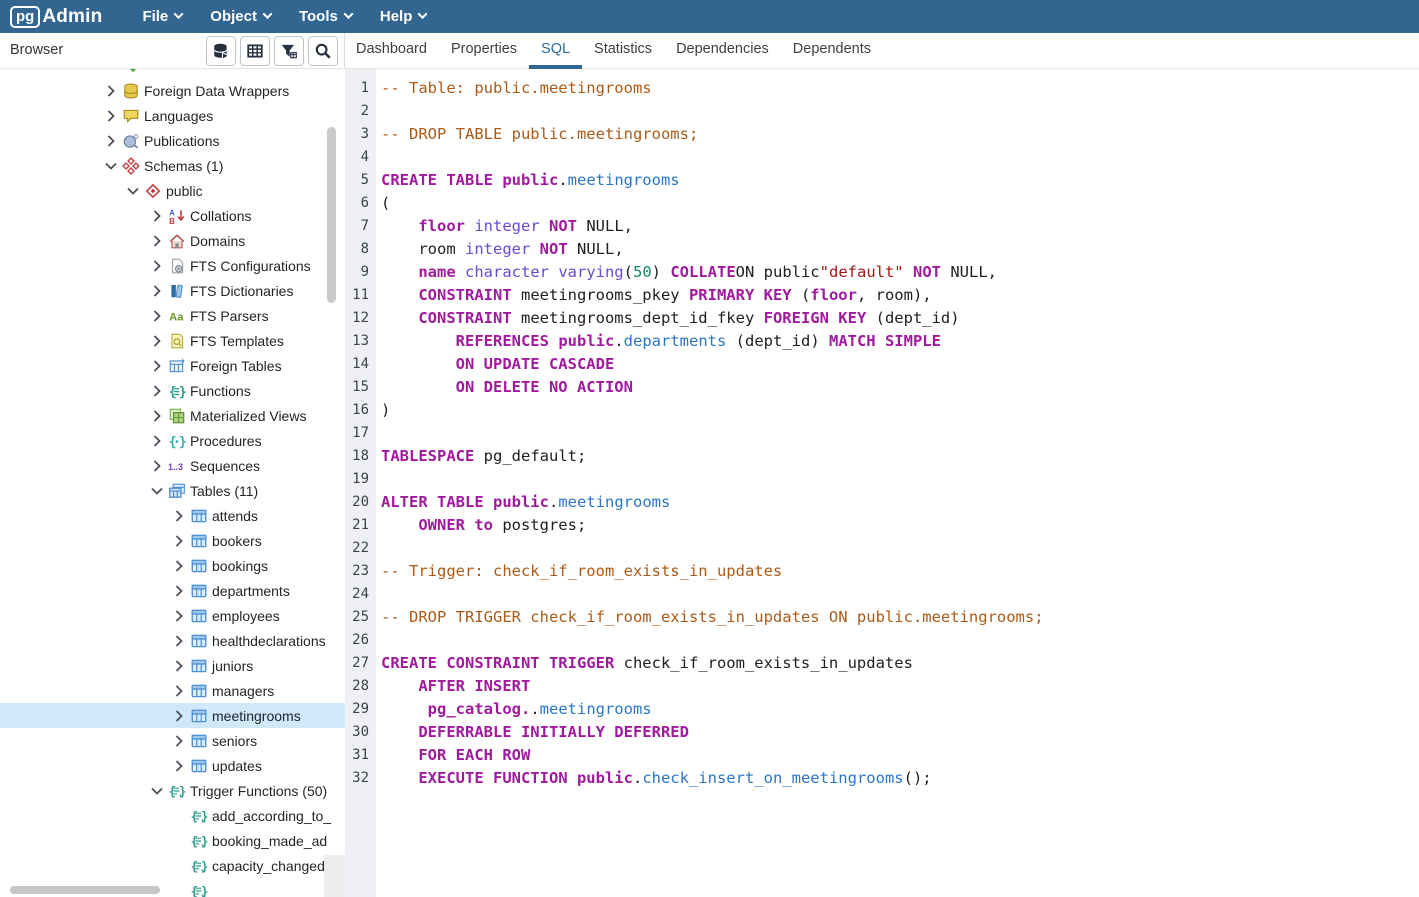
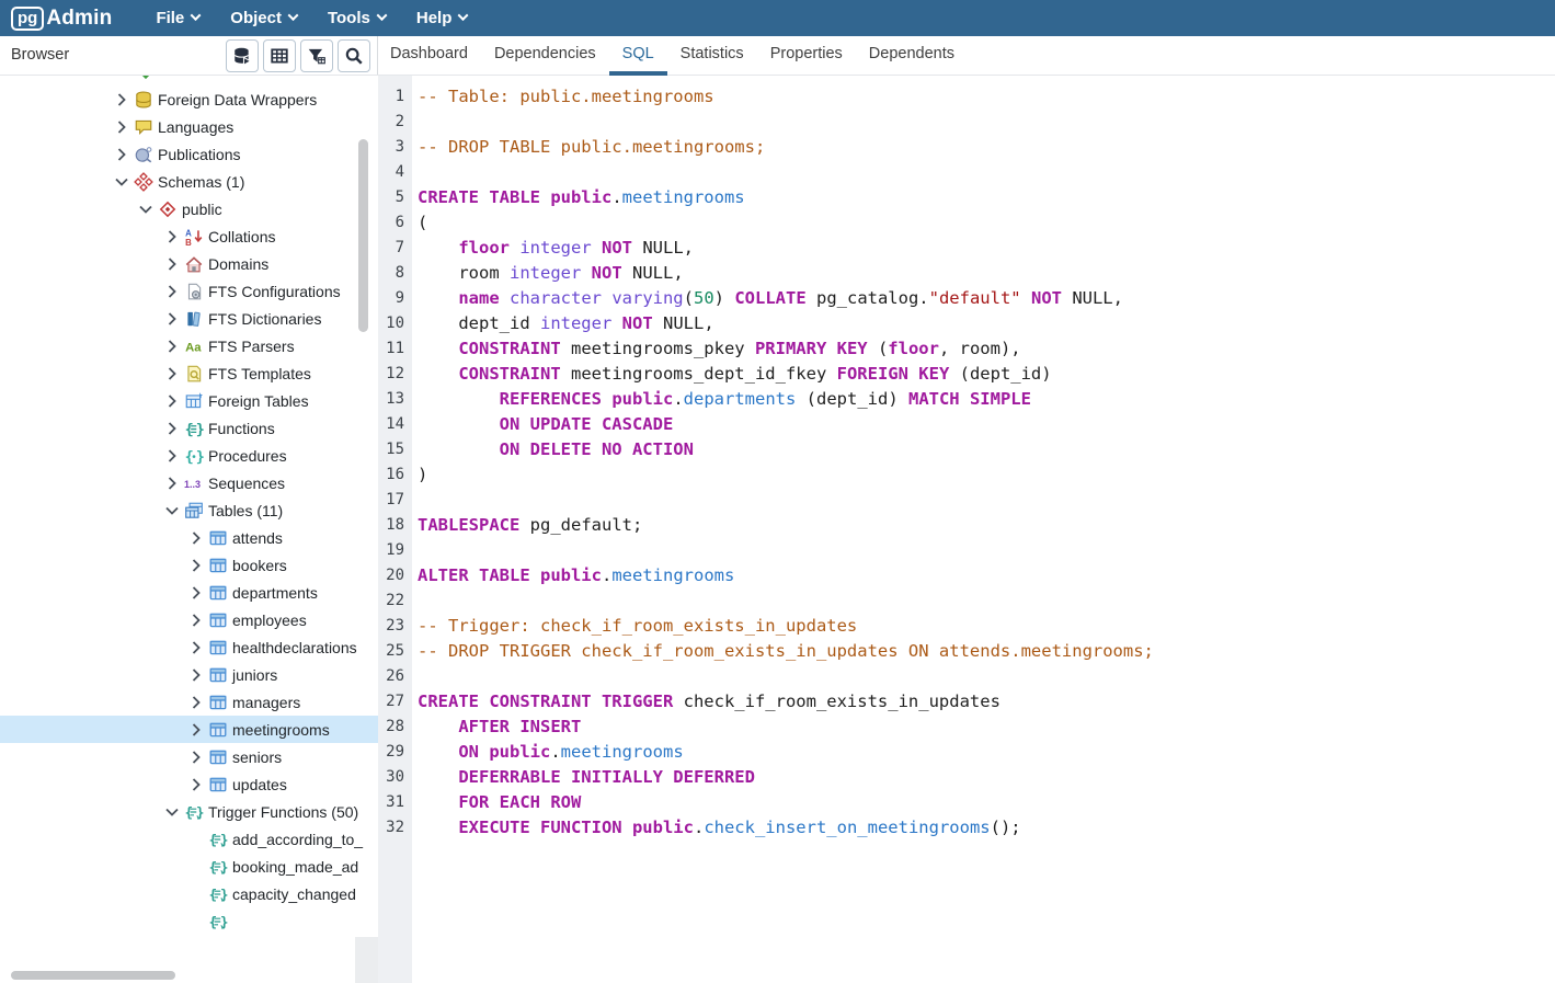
  pg
  Admin
  File
  Object
  Tools
  Help
  Browser
  Dashboard
- Properties
+ Dependencies
  SQL
  Statistics
- Dependencies
+ Properties
  Dependents
  Foreign Data Wrappers
  Languages
  Publications
  Schemas (1)
  public
  A
  B
  Collations
  Domains
  FTS Configurations
  FTS Dictionaries
  Aa
  FTS Parsers
  FTS Templates
  Foreign Tables
  {
  }
  Functions
- Materialized Views
  {
  }
  Procedures
  1..3
  Sequences
  Tables (11)
  attends
  bookers
- bookings
  departments
  employees
  healthdeclarations
  juniors
  managers
  meetingrooms
  seniors
  updates
  {
  }
  Trigger Functions (50)
  {
  }
  add_according_to_
  {
  }
  booking_made_ad
  {
  }
  capacity_changed
  {
  }
  1
  -- Table: public.meetingrooms
  2
  3
  -- DROP TABLE public.meetingrooms;
  4
  5
  CREATE TABLE public.meetingrooms
  6
  (
  7
  floor integer NOT NULL,
  8
  room integer NOT NULL,
  9
- name character varying(50) COLLATEON public"default" NOT NULL,
+ name character varying(50) COLLATE pg_catalog."default" NOT NULL,
+ 10
+ dept_id integer NOT NULL,
  11
  CONSTRAINT meetingrooms_pkey PRIMARY KEY (floor, room),
  12
  CONSTRAINT meetingrooms_dept_id_fkey FOREIGN KEY (dept_id)
  13
  REFERENCES public.departments (dept_id) MATCH SIMPLE
  14
  ON UPDATE CASCADE
  15
  ON DELETE NO ACTION
  16
  )
  17
  18
  TABLESPACE pg_default;
  19
  20
  ALTER TABLE public.meetingrooms
- 21
- OWNER to postgres;
  22
  23
  -- Trigger: check_if_room_exists_in_updates
- 24
  25
- -- DROP TRIGGER check_if_room_exists_in_updates ON public.meetingrooms;
+ -- DROP TRIGGER check_if_room_exists_in_updates ON attends.meetingrooms;
  26
  27
  CREATE CONSTRAINT TRIGGER check_if_room_exists_in_updates
  28
  AFTER INSERT
  29
- pg_catalog..meetingrooms
+ ON public.meetingrooms
  30
  DEFERRABLE INITIALLY DEFERRED
  31
  FOR EACH ROW
  32
  EXECUTE FUNCTION public.check_insert_on_meetingrooms();
